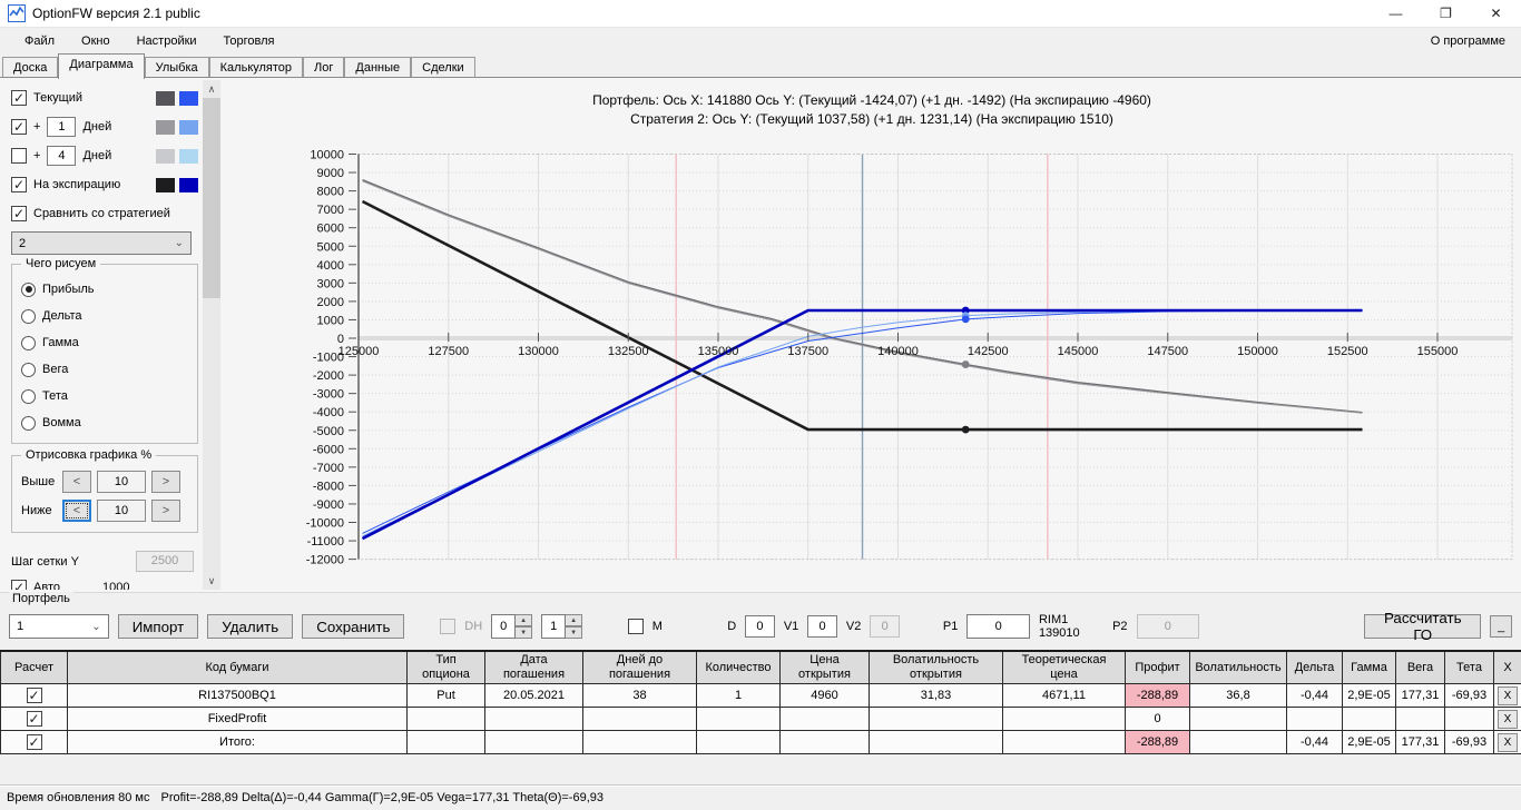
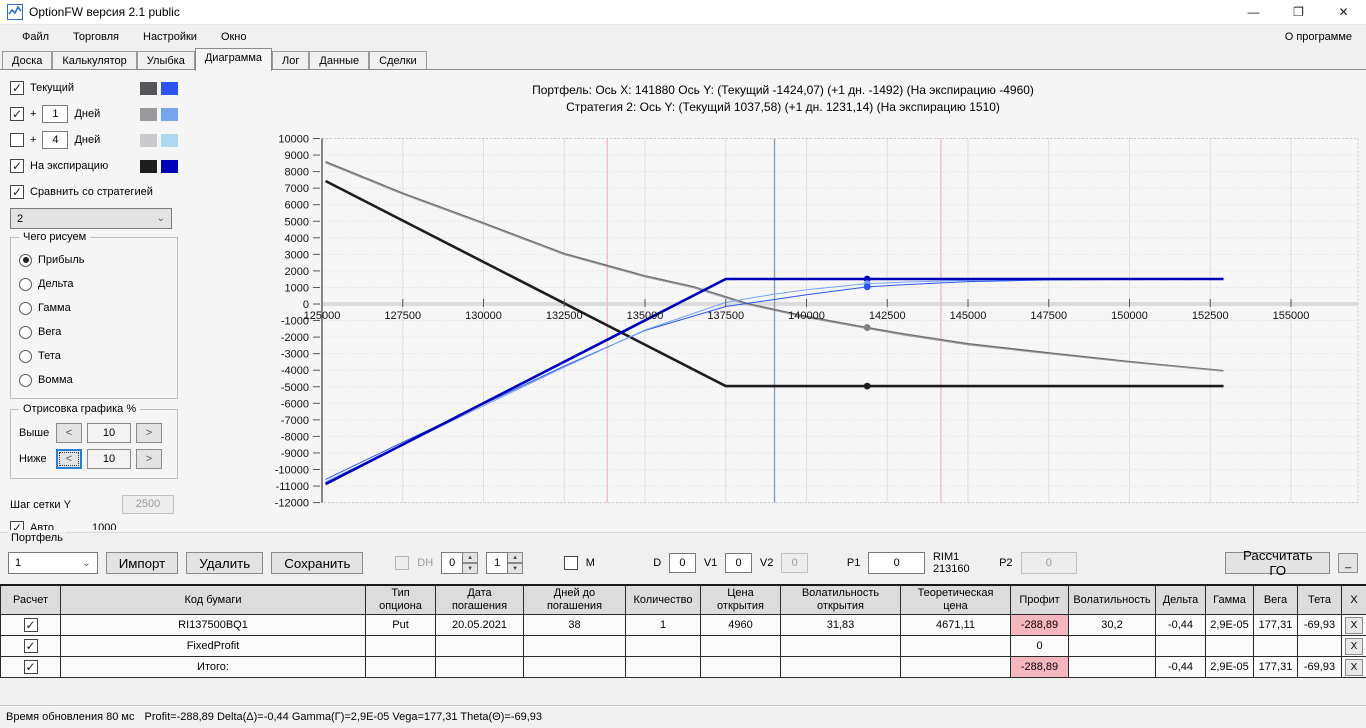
  OptionFW версия 2.1 public
  —
  ❐
  ✕
  Файл
- Окно
+ Торговля
  Настройки
- Торговля
+ Окно
  О программе
  Доска
- Диаграмма
+ Калькулятор
  Улыбка
- Калькулятор
+ Диаграмма
  Лог
  Данные
  Сделки
  Текущий
  +
  1
  Дней
  +
  4
  Дней
  На экспирацию
  Сравнить со стратегией
  2
  ⌄
  Чего рисуем
  Прибыль
  Дельта
  Гамма
  Вега
  Тета
  Вомма
  Отрисовка графика %
  Выше
  <
  10
  >
  Ниже
  <
  10
  >
  Шаг сетки Y
  2500
  Авто
  1000
- ∧
- ∨
  Портфель: Ось X: 141880 Ось Y: (Текущий -1424,07) (+1 дн. -1492) (На экспирацию -4960)
  Стратегия 2: Ось Y: (Текущий 1037,58) (+1 дн. 1231,14) (На экспирацию 1510)
  10000
  9000
  8000
  7000
  6000
  5000
  4000
  3000
  2000
  1000
  0
  -1000
  -2000
  -3000
  -4000
  -5000
  -6000
  -7000
  -8000
  -9000
  -10000
  -11000
  -12000
  125000
  127500
  130000
  132500
  135000
  137500
  140000
  142500
  145000
  147500
  150000
  152500
  155000
  Портфель
  1
  ⌄
  Импорт
  Удалить
  Сохранить
  DH
  0
  1
  M
  D
  0
  V1
  0
  V2
  0
  P1
  0
- RIM1 139010
+ RIM1 213160
  P2
  0
  Рассчитать ГО
  _
  Расчет	Код бумаги	Типопциона	Датапогашения	Дней допогашения	Количество	Ценаоткрытия	Волатильностьоткрытия	Теоретическаяцена	Профит	Волатильность	Дельта	Гамма	Вега	Тета	X
- 	RI137500BQ1	Put	20.05.2021	38	1	4960	31,83	4671,11	-288,89	36,8	-0,44	2,9E-05	177,31	-69,93	X
+ 	RI137500BQ1	Put	20.05.2021	38	1	4960	31,83	4671,11	-288,89	30,2	-0,44	2,9E-05	177,31	-69,93	X
  	FixedProfit								0						X
  	Итого:								-288,89		-0,44	2,9E-05	177,31	-69,93	X
  Время обновления 80 мс
  Profit=-288,89 Delta(Δ)=-0,44 Gamma(Γ)=2,9E-05 Vega=177,31 Theta(Θ)=-69,93
